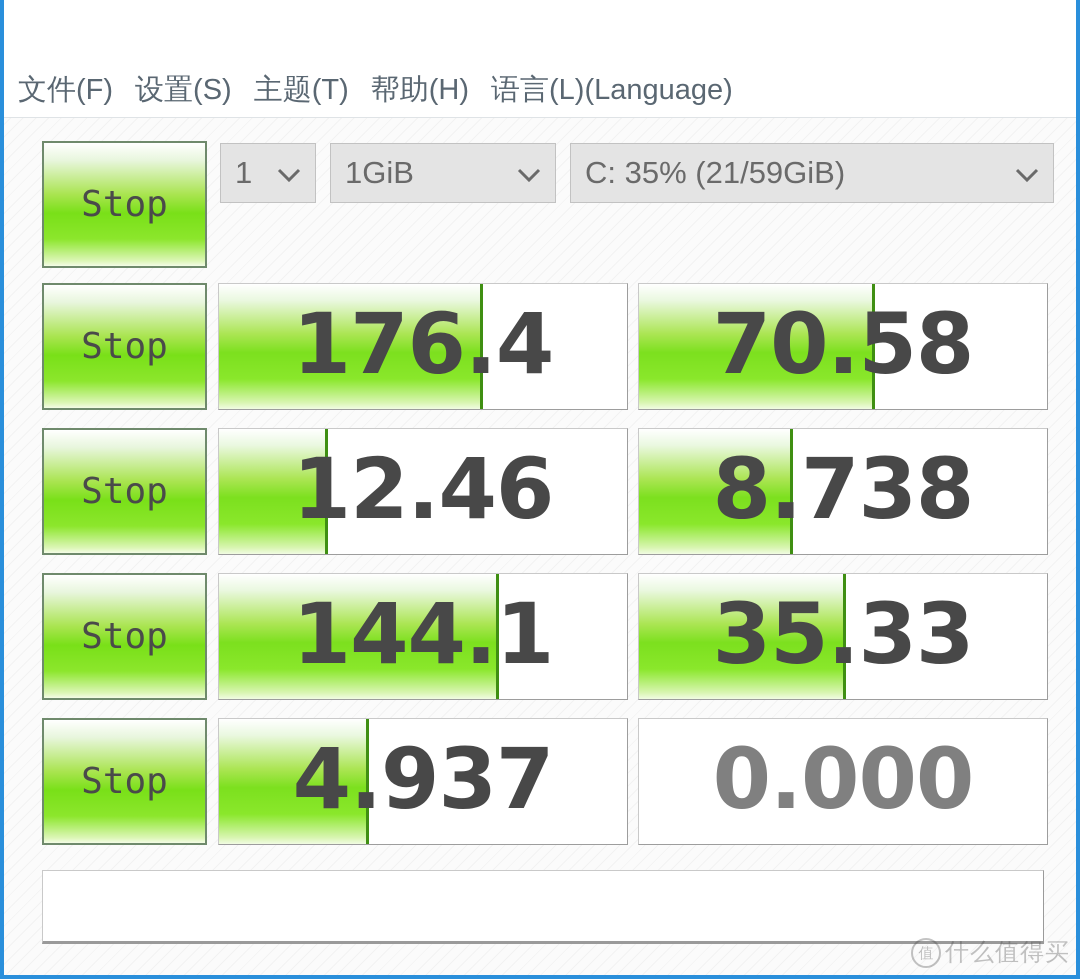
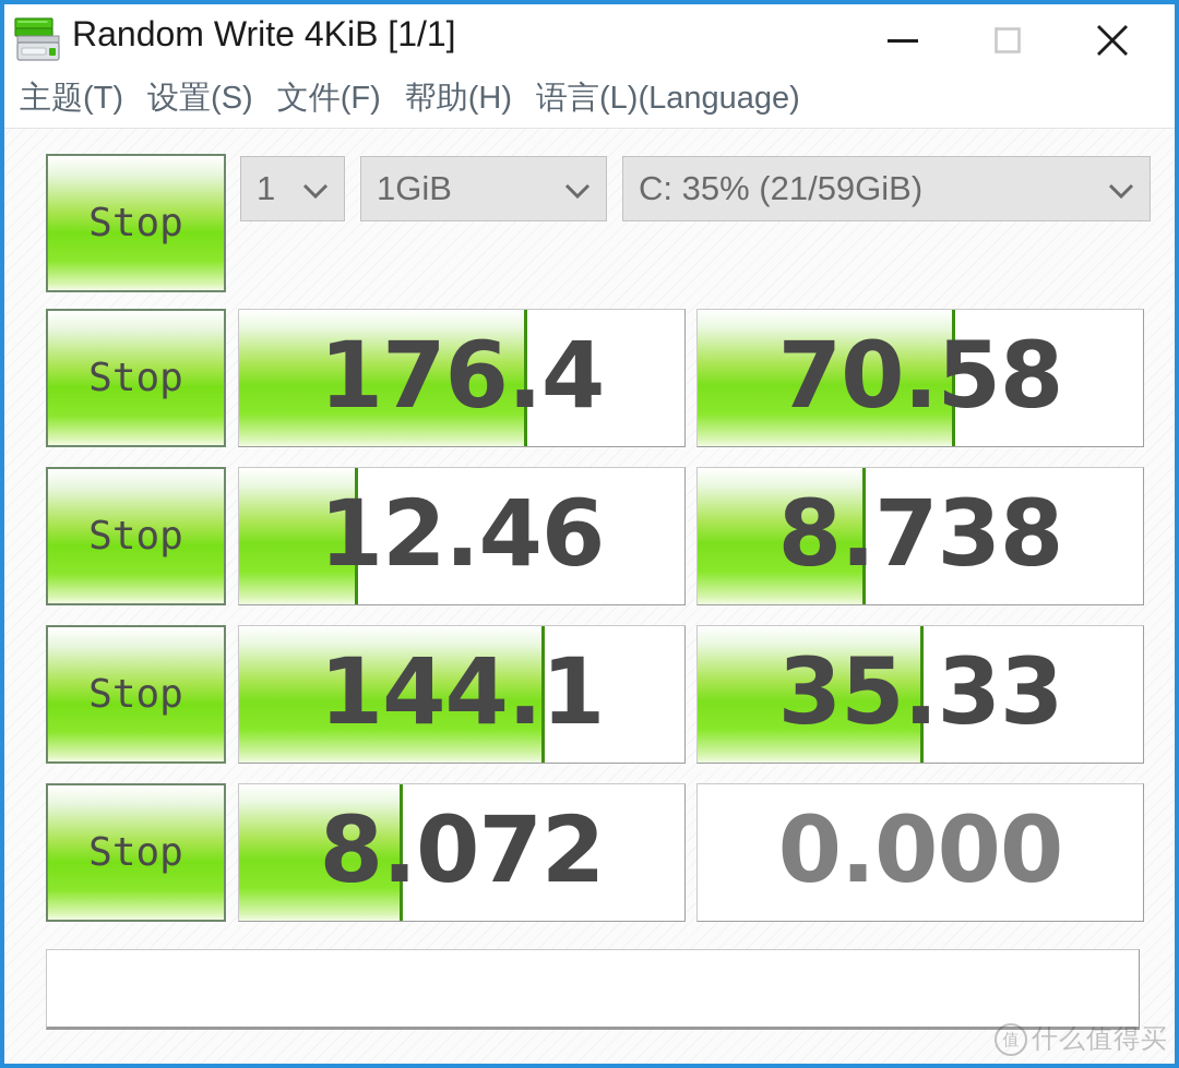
+ Random Write 4KiB [1/1]
- 文件(F)
+ 主题(T)
  设置(S)
- 主题(T)
+ 文件(F)
  帮助(H)
  语言(L)(Language)
  1
  1GiB
  C: 35% (21/59GiB)
  Stop
  Stop
  176.4
  70.58
  Stop
  12.46
  8.738
  Stop
  144.1
  35.33
  Stop
- 4.937
+ 8.072
  0.000
  值
  什么值得买
